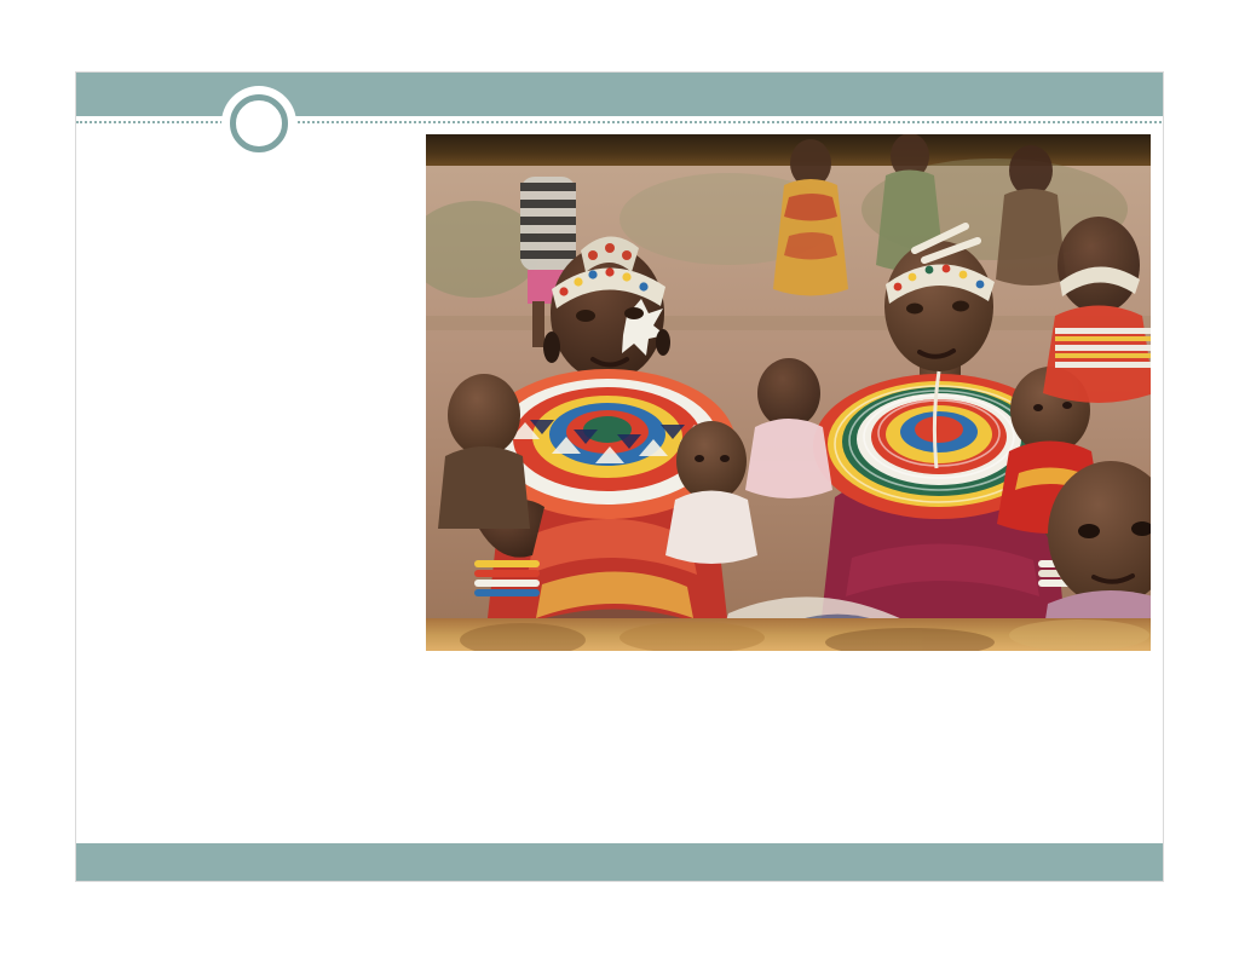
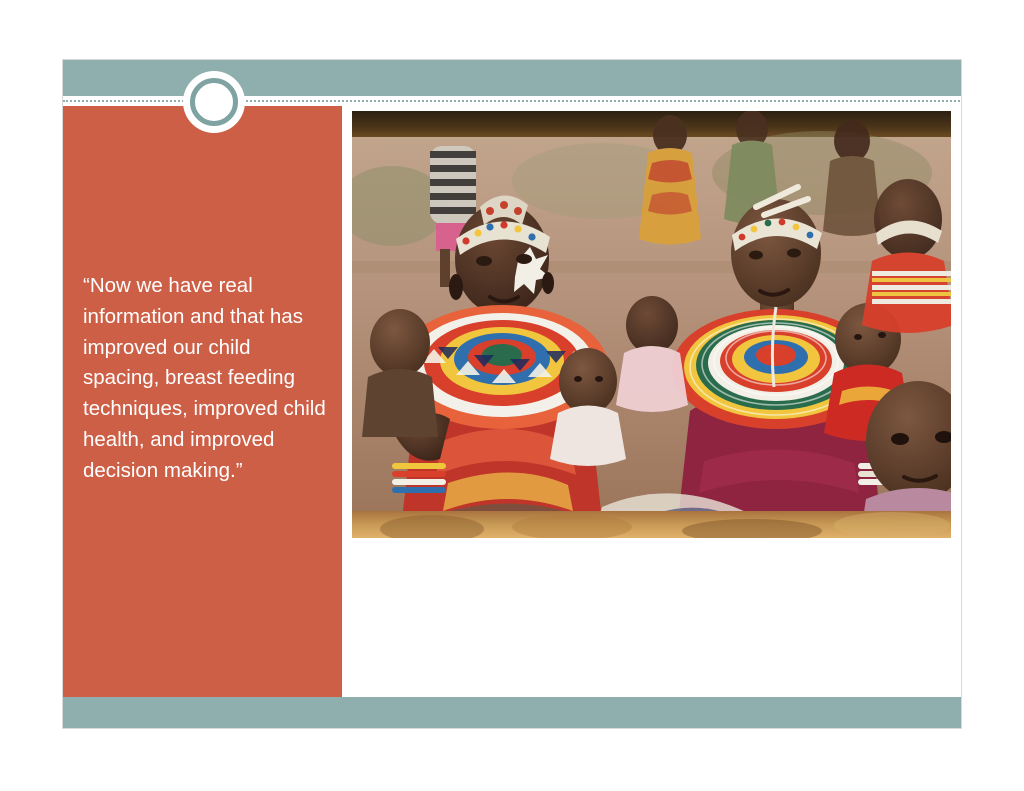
+ “Now we have real information and that has improved our child spacing, breast feeding techniques, improved child health, and improved decision making.”
